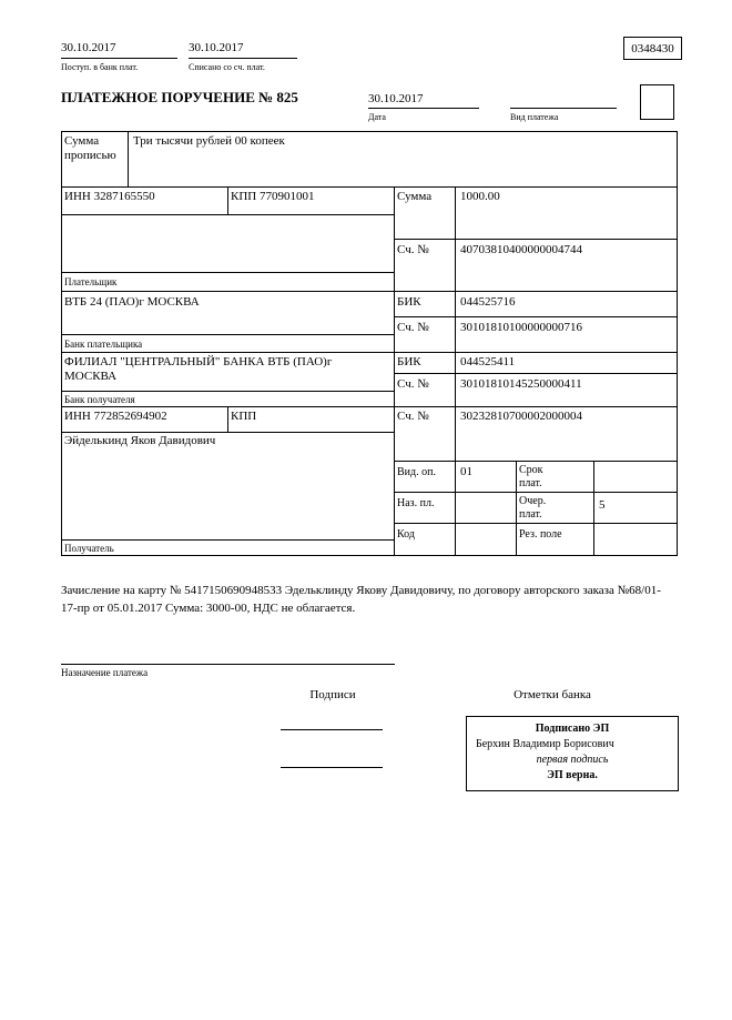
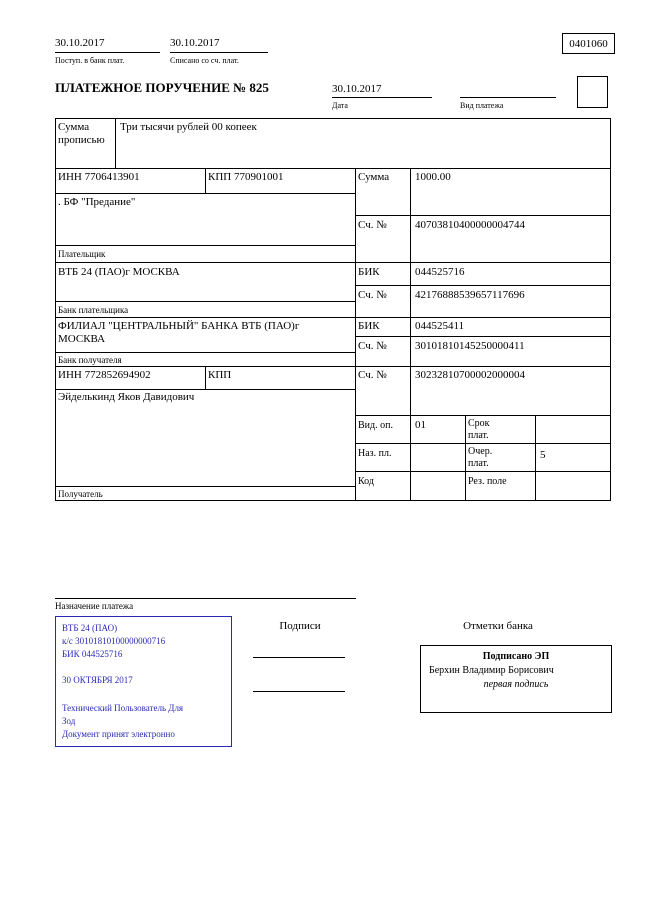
  30.10.2017
  Поступ. в банк плат.
  30.10.2017
  Списано со сч. плат.
- 0348430
+ 0401060
  ПЛАТЕЖНОЕ ПОРУЧЕНИЕ № 825
  30.10.2017
  Дата
  Вид платежа
  Сумма прописью
  Три тысячи рублей 00 копеек
- ИНН 3287165550
+ ИНН 7706413901
  КПП 770901001
  Сумма
  1000.00
+ . БФ "Предание"
  Сч. №
  40703810400000004744
  Плательщик
  ВТБ 24 (ПАО)г МОСКВА
  БИК
  044525716
  Сч. №
- 30101810100000000716
+ 42176888539657117696
  Банк плательщика
  ФИЛИАЛ "ЦЕНТРАЛЬНЫЙ" БАНКА ВТБ (ПАО)г МОСКВА
  БИК
  044525411
  Сч. №
  30101810145250000411
  Банк получателя
  ИНН 772852694902
  КПП
  Сч. №
  30232810700002000004
  Эйделькинд Яков Давидович
  Вид. оп.
  01
  Срок плат.
  Наз. пл.
  Очер. плат.
  5
  Код
  Рез. поле
  Получатель
- Зачисление на карту № 5417150690948533 Эдельклинду Якову Давидовичу, по договору авторского заказа №68/01-17-пр от 05.01.2017 Сумма: 3000-00, НДС не облагается.
  Назначение платежа
+ ВТБ 24 (ПАО)
+ к/с 30101810100000000716
+ БИК 044525716
+ 30 ОКТЯБРЯ 2017
+ Технический Пользователь Для Зод
+ Документ принят электронно
  Подписи
  Отметки банка
  Подписано ЭП
  Берхин Владимир Борисович
  первая подпись
- ЭП верна.
